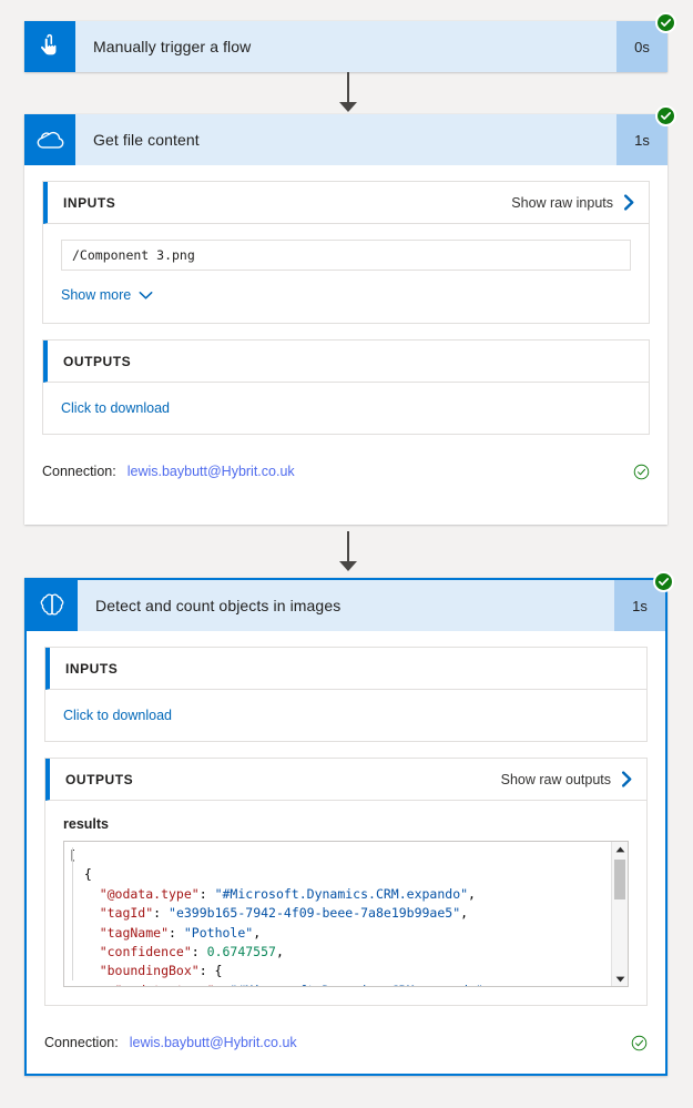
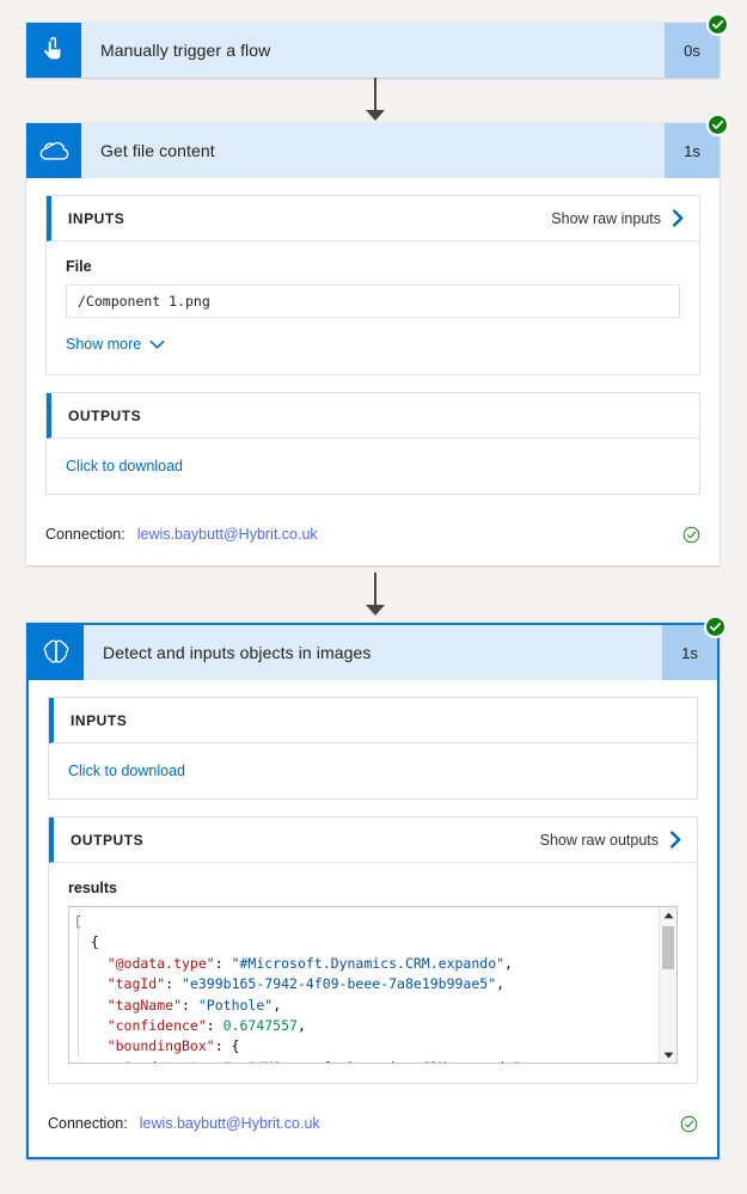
  Manually trigger a flow
  0s
  Get file content
  1s
  INPUTS
  Show raw inputs
+ File
- /Component 3.png
+ /Component 1.png
  Show more
  OUTPUTS
  Click to download
  Connection:
  lewis.baybutt@Hybrit.co.uk
- Detect and count objects in images
+ Detect and inputs objects in images
  1s
  INPUTS
  Click to download
  OUTPUTS
  Show raw outputs
  results
  { "@odata.type": "#Microsoft.Dynamics.CRM.expando", "tagId": "e399b165-7942-4f09-beee-7a8e19b99ae5", "tagName": "Pothole", "confidence": 0.6747557, "boundingBox": {
  Connection:
  lewis.baybutt@Hybrit.co.uk
